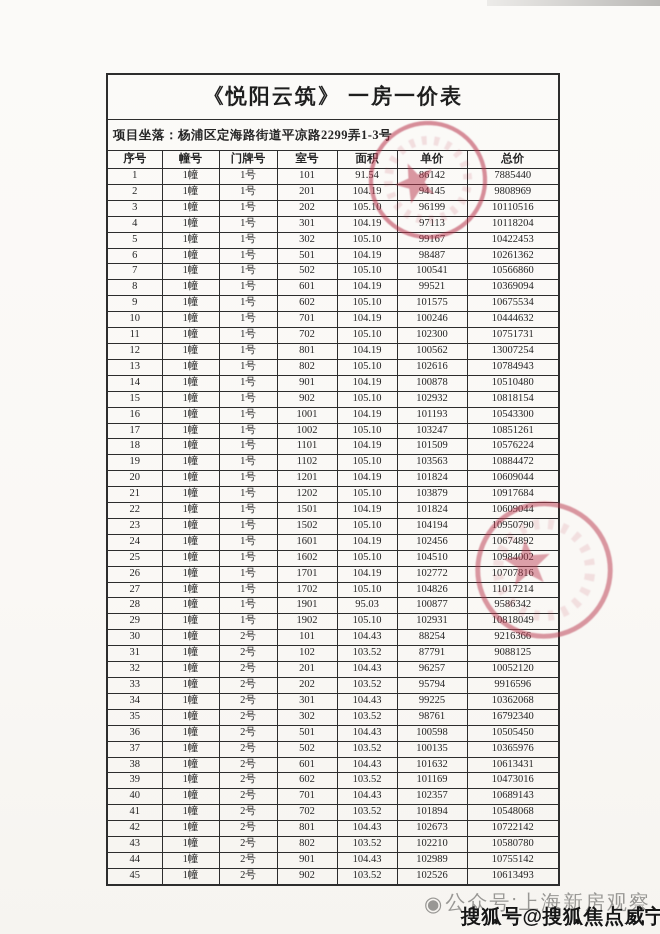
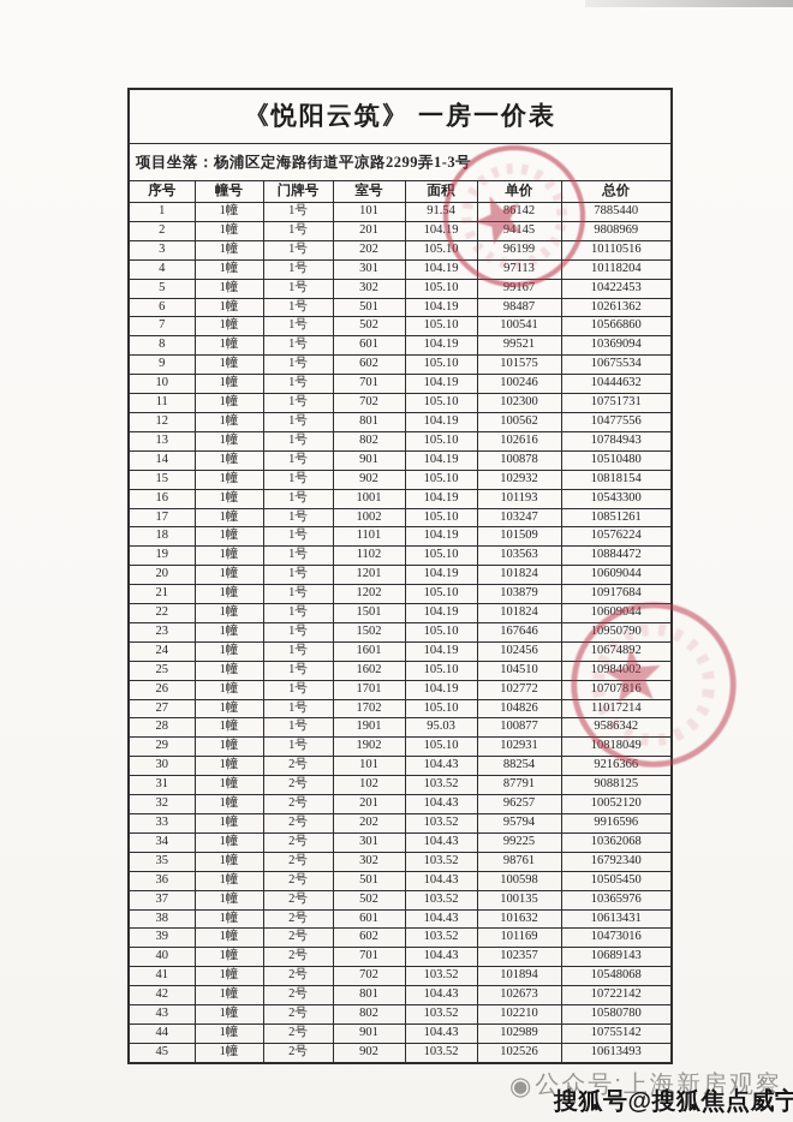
  《悦阳云筑》 一房一价表
  项目坐落：杨浦区定海路街道平凉路2299弄1-3号
  序号	幢号	门牌号	室号	面积	单价	总价
  1	1幢	1号	101	91.54	86142	7885440
  2	1幢	1号	201	104.19	94145	9808969
  3	1幢	1号	202	105.10	96199	10110516
  4	1幢	1号	301	104.19	97113	10118204
  5	1幢	1号	302	105.10	99167	10422453
  6	1幢	1号	501	104.19	98487	10261362
  7	1幢	1号	502	105.10	100541	10566860
  8	1幢	1号	601	104.19	99521	10369094
  9	1幢	1号	602	105.10	101575	10675534
  10	1幢	1号	701	104.19	100246	10444632
  11	1幢	1号	702	105.10	102300	10751731
- 12	1幢	1号	801	104.19	100562	13007254
+ 12	1幢	1号	801	104.19	100562	10477556
  13	1幢	1号	802	105.10	102616	10784943
  14	1幢	1号	901	104.19	100878	10510480
  15	1幢	1号	902	105.10	102932	10818154
  16	1幢	1号	1001	104.19	101193	10543300
  17	1幢	1号	1002	105.10	103247	10851261
  18	1幢	1号	1101	104.19	101509	10576224
  19	1幢	1号	1102	105.10	103563	10884472
  20	1幢	1号	1201	104.19	101824	10609044
  21	1幢	1号	1202	105.10	103879	10917684
  22	1幢	1号	1501	104.19	101824	10609044
- 23	1幢	1号	1502	105.10	104194	10950790
+ 23	1幢	1号	1502	105.10	167646	10950790
  24	1幢	1号	1601	104.19	102456	10674892
  25	1幢	1号	1602	105.10	104510	10984002
  26	1幢	1号	1701	104.19	102772	10707816
  27	1幢	1号	1702	105.10	104826	11017214
  28	1幢	1号	1901	95.03	100877	9586342
  29	1幢	1号	1902	105.10	102931	10818049
  30	1幢	2号	101	104.43	88254	9216366
  31	1幢	2号	102	103.52	87791	9088125
  32	1幢	2号	201	104.43	96257	10052120
  33	1幢	2号	202	103.52	95794	9916596
  34	1幢	2号	301	104.43	99225	10362068
  35	1幢	2号	302	103.52	98761	16792340
  36	1幢	2号	501	104.43	100598	10505450
  37	1幢	2号	502	103.52	100135	10365976
  38	1幢	2号	601	104.43	101632	10613431
  39	1幢	2号	602	103.52	101169	10473016
  40	1幢	2号	701	104.43	102357	10689143
  41	1幢	2号	702	103.52	101894	10548068
  42	1幢	2号	801	104.43	102673	10722142
  43	1幢	2号	802	103.52	102210	10580780
  44	1幢	2号	901	104.43	102989	10755142
  45	1幢	2号	902	103.52	102526	10613493
  ◉公众号:上海新房观察
  搜狐号@搜狐焦点威宁
